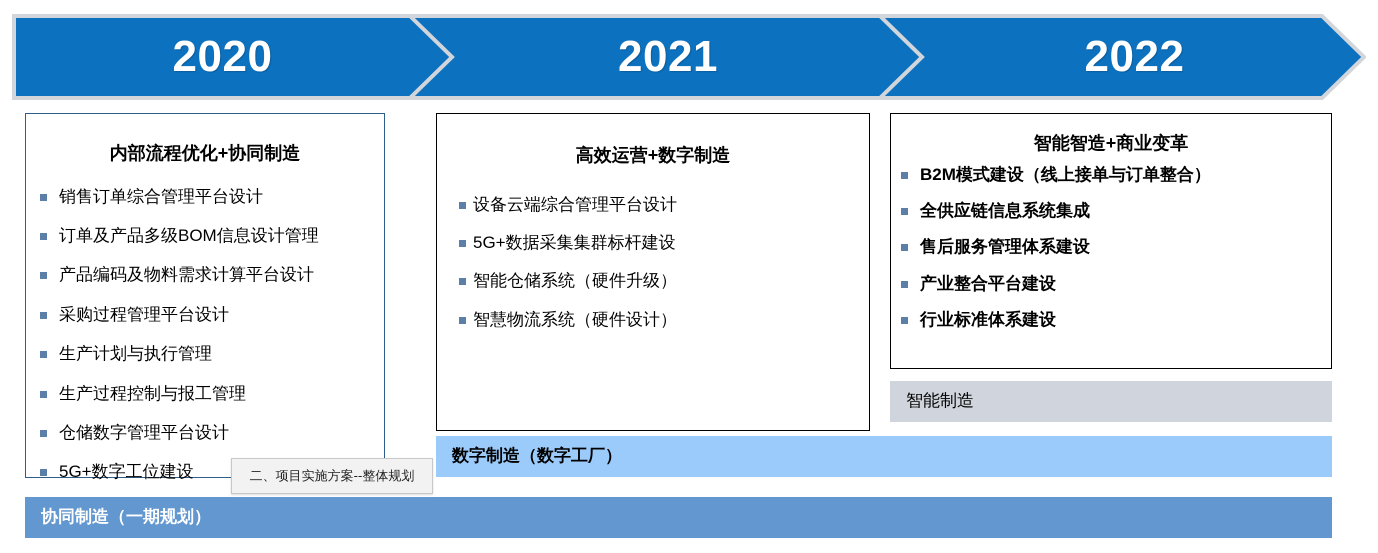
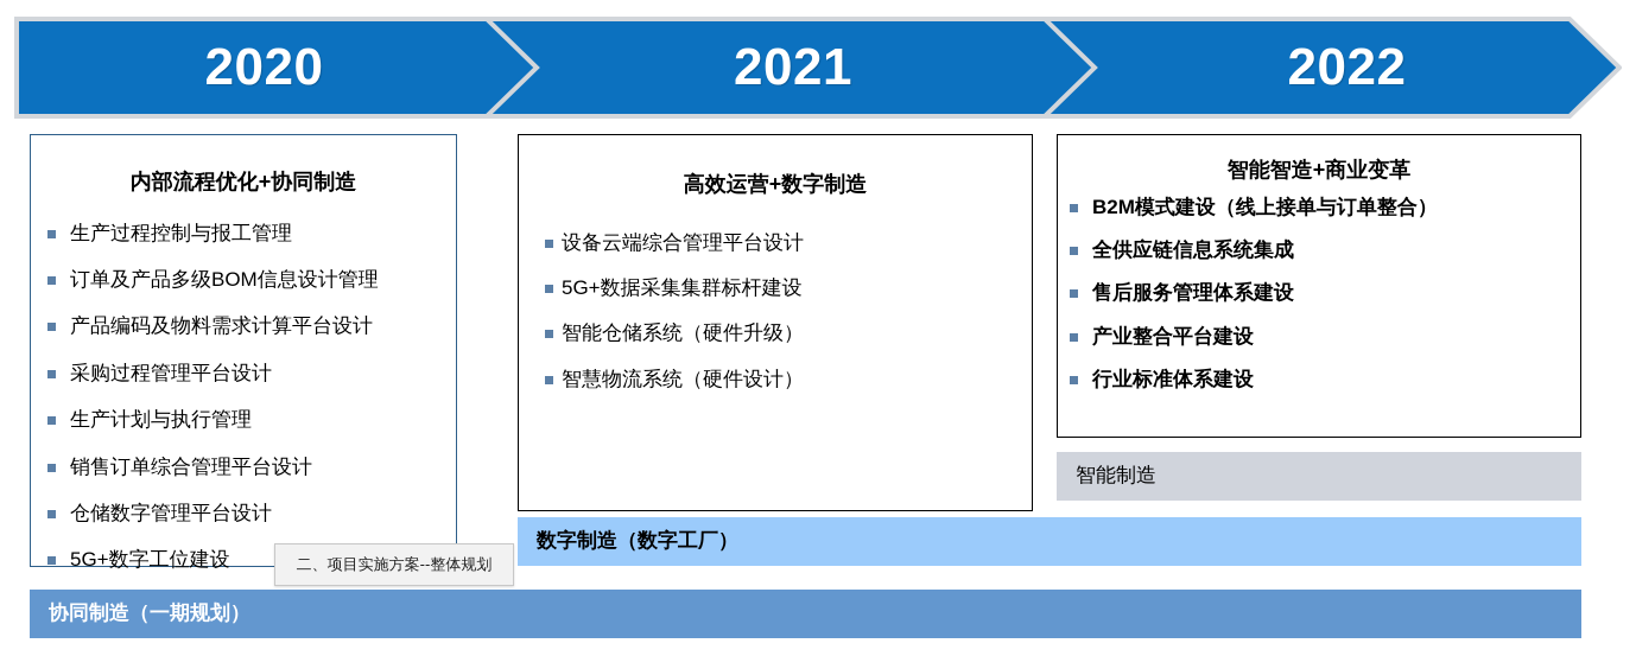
  2020
  2021
  2022
  内部流程优化+协同制造
- 销售订单综合管理平台设计
+ 生产过程控制与报工管理
  订单及产品多级BOM信息设计管理
  产品编码及物料需求计算平台设计
  采购过程管理平台设计
  生产计划与执行管理
- 生产过程控制与报工管理
+ 销售订单综合管理平台设计
  仓储数字管理平台设计
  5G+数字工位建设
  高效运营+数字制造
  设备云端综合管理平台设计
  5G+数据采集集群标杆建设
  智能仓储系统（硬件升级）
  智慧物流系统（硬件设计）
  智能智造+商业变革
  B2M模式建设（线上接单与订单整合）
  全供应链信息系统集成
  售后服务管理体系建设
  产业整合平台建设
  行业标准体系建设
  智能制造
  数字制造（数字工厂）
  协同制造（一期规划）
  二、项目实施方案--整体规划
